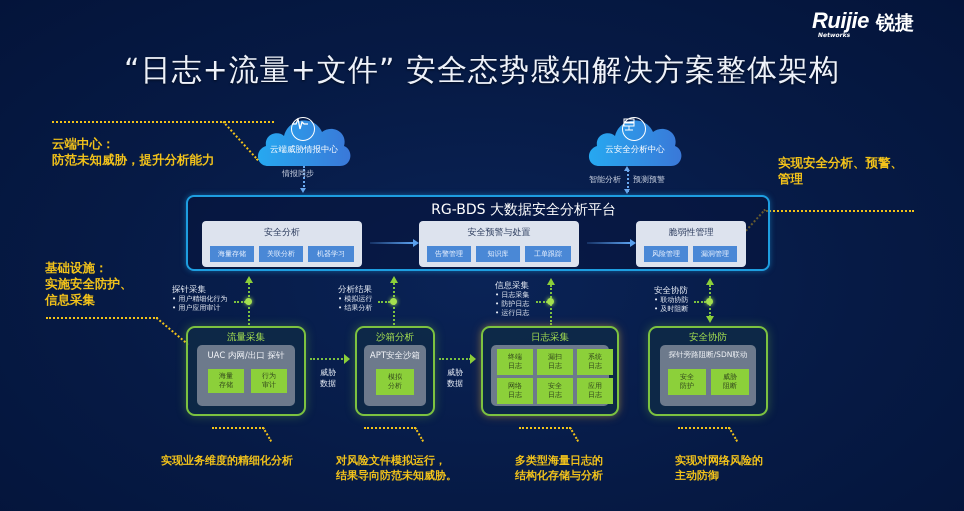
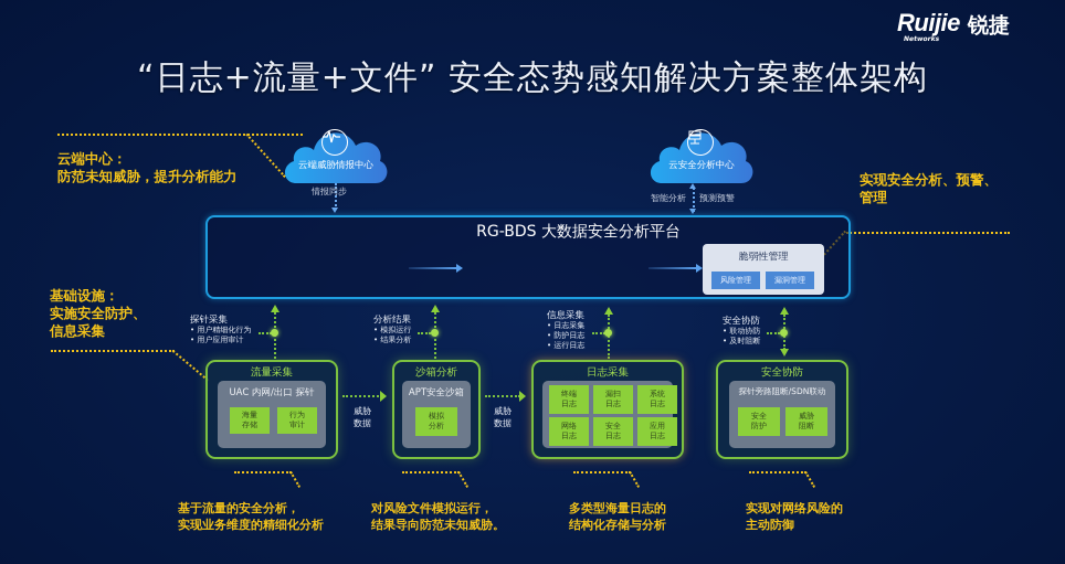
  Ruijie
  锐捷
  “日志+流量+文件” 安全态势感知解决方案整体架构
  云端威胁情报中心
  情报同步
  云安全分析中心
  智能分析
  预测预警
  云端中心：
  防范未知威胁，提升分析能力
  实现安全分析、预警、
  管理
  基础设施：
  实施安全防护、
  信息采集
  RG-BDS 大数据安全分析平台
- 安全分析
- 海量存储
- 关联分析
- 机器学习
- 安全预警与处置
- 告警管理
- 知识库
- 工单跟踪
  脆弱性管理
  风险管理
  漏洞管理
  探针采集
  • 用户精细化行为
  • 用户应用审计
  分析结果
  • 模拟运行
  • 结果分析
  信息采集
  • 日志采集
  • 防护日志
  • 运行日志
  安全协防
  • 联动协防
  • 及时阻断
  流量采集
  UAC 内网/出口 探针
  海量
  存储
  行为
  审计
  威胁
  数据
  沙箱分析
  APT安全沙箱
  模拟
  分析
  威胁
  数据
  日志采集
  终端
  日志
  漏扫
  日志
  系统
  日志
  网络
  日志
  安全
  日志
  应用
  日志
  安全协防
  探针旁路阻断/SDN联动
  安全
  防护
  威胁
  阻断
+ 基于流量的安全分析，
  实现业务维度的精细化分析
  对风险文件模拟运行，
  结果导向防范未知威胁。
  多类型海量日志的
  结构化存储与分析
  实现对网络风险的
  主动防御
